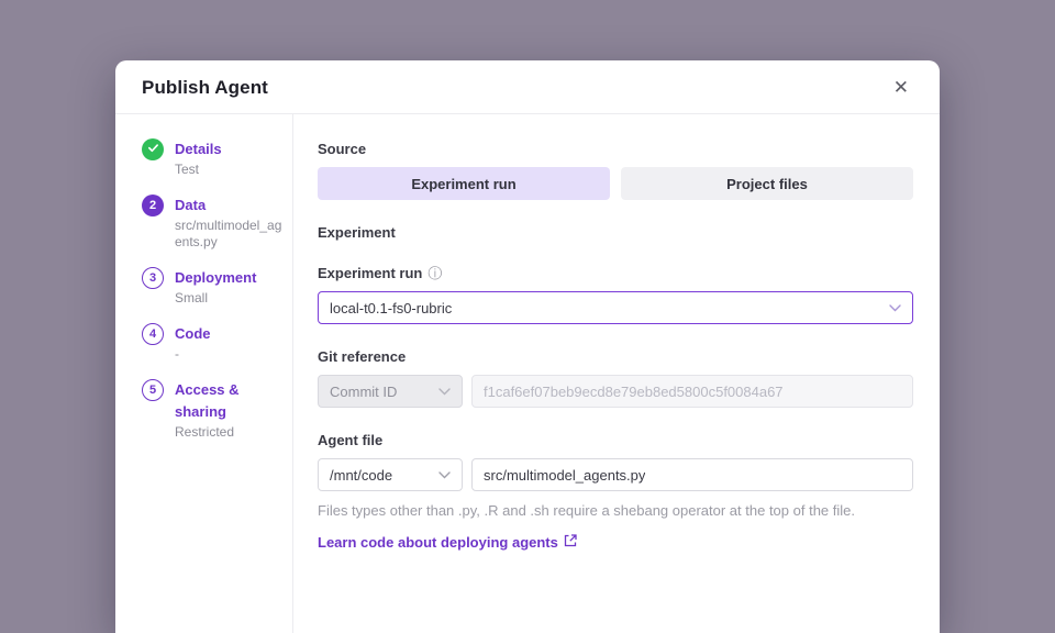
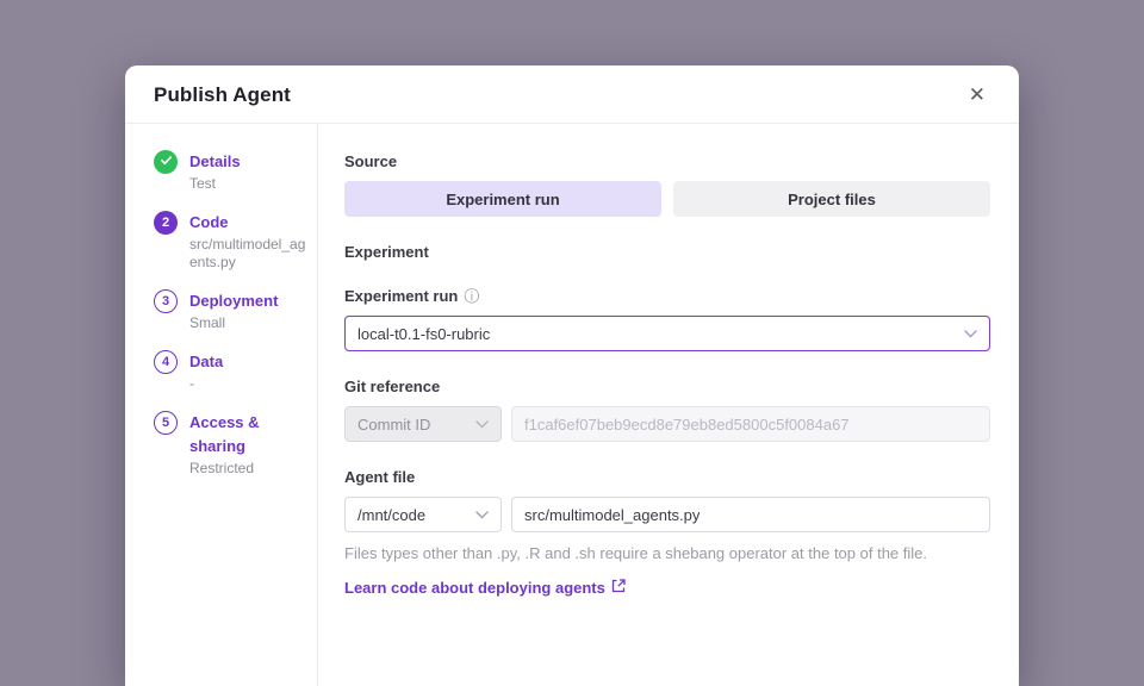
  Publish Agent
  ✕
  Details
  Test
  2
- Data
+ Code
  src/multimodel_agents.py
  3
  Deployment
  Small
  4
- Code
+ Data
  -
  5
  Access & sharing
  Restricted
  Source
  Experiment run
  Project files
  Experiment
  Experiment run
  ⓘ
  local-t0.1-fs0-rubric
  Git reference
  Commit ID
  f1caf6ef07beb9ecd8e79eb8ed5800c5f0084a67
  Agent file
  /mnt/code
  src/multimodel_agents.py
  Files types other than .py, .R and .sh require a shebang operator at the top of the file.
  Learn code about deploying agents
